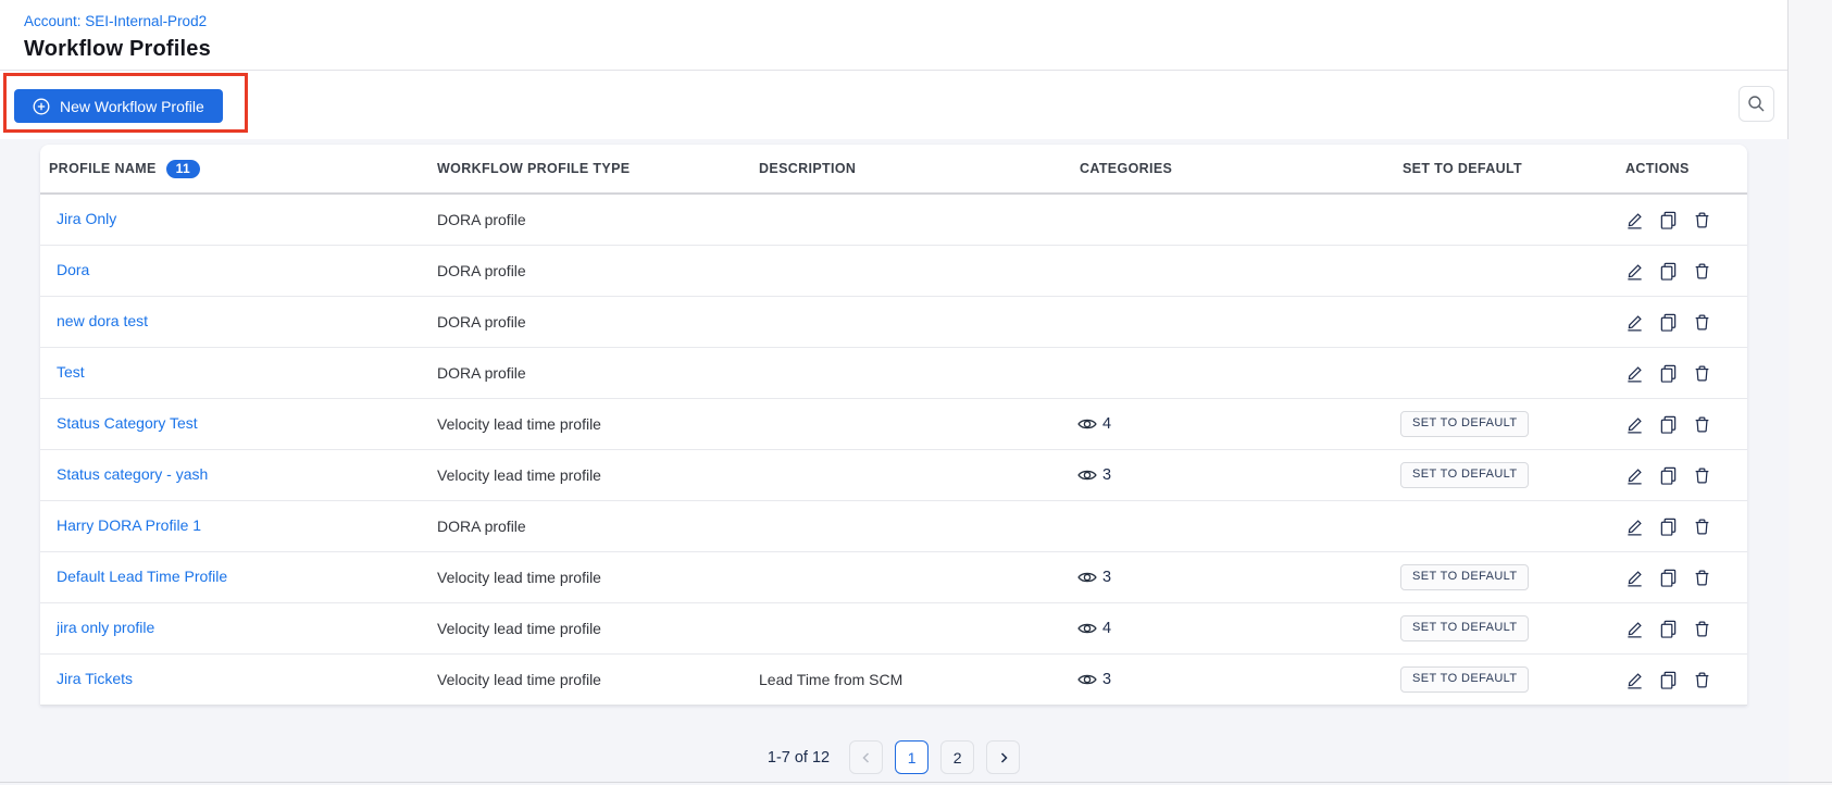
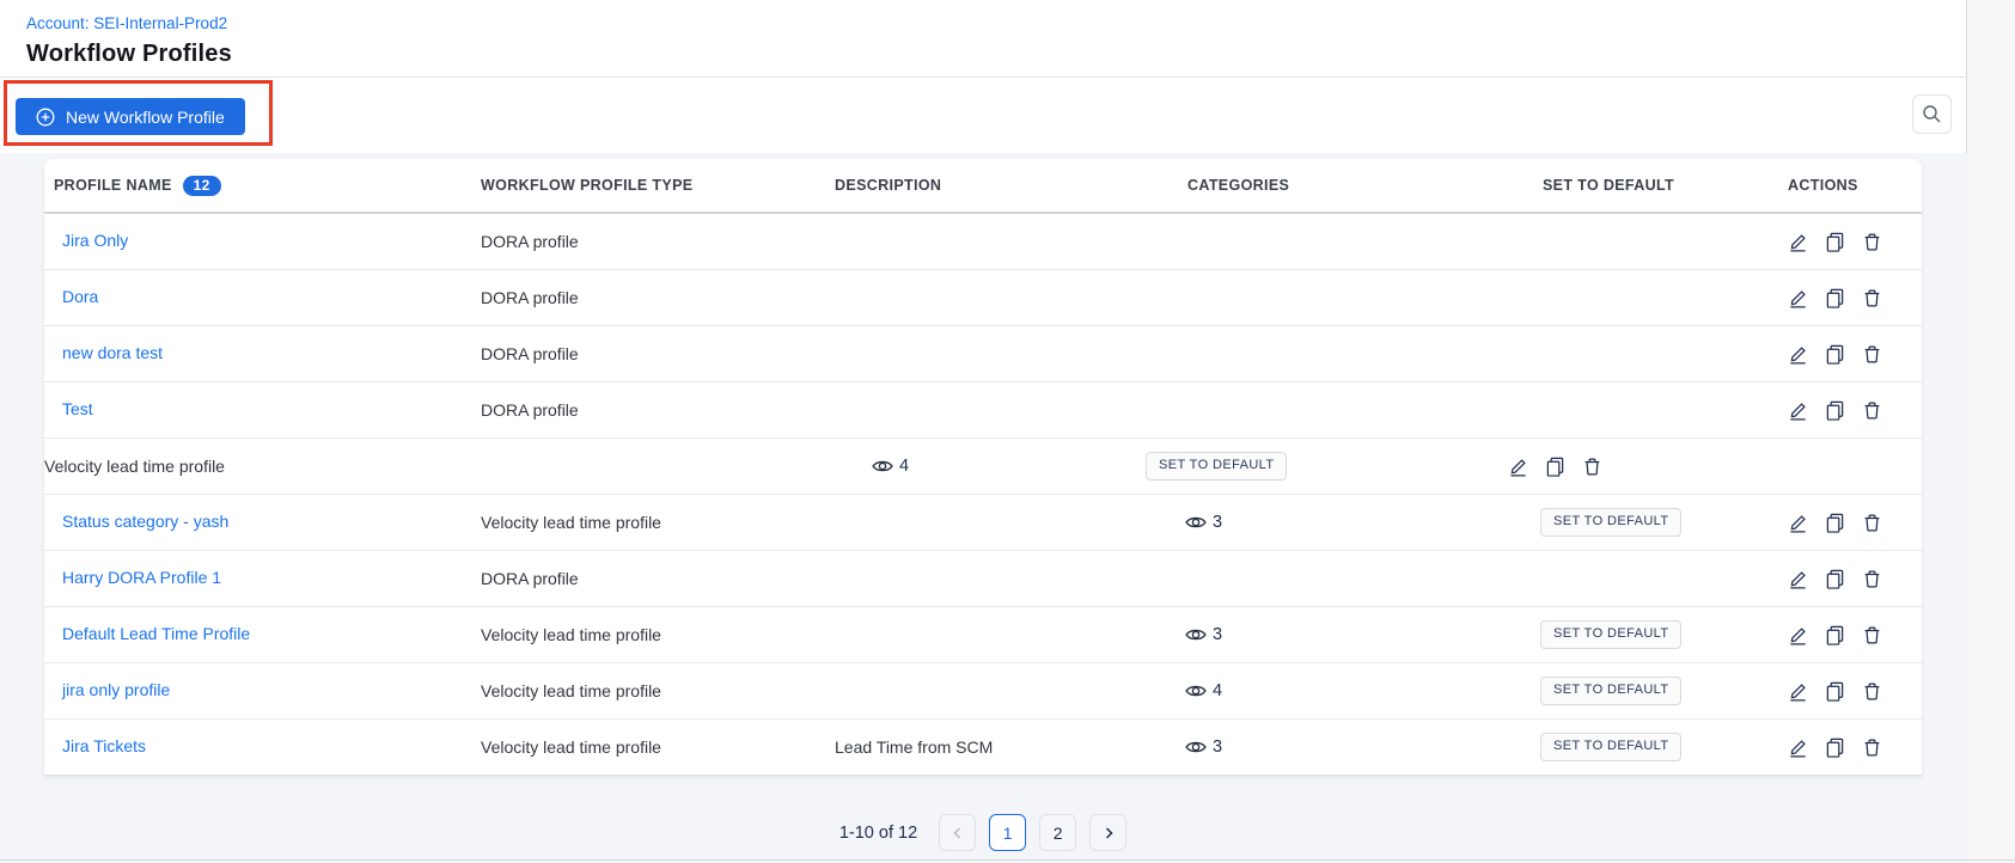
  Account: SEI-Internal-Prod2
  Workflow Profiles
  New Workflow Profile
  PROFILE NAME
- 11
+ 12
  WORKFLOW PROFILE TYPE
  DESCRIPTION
  CATEGORIES
  SET TO DEFAULT
  ACTIONS
  Jira Only
  DORA profile
  Dora
  DORA profile
  new dora test
  DORA profile
  Test
  DORA profile
- Status Category Test
  Velocity lead time profile
  4
  SET TO DEFAULT
  Status category - yash
  Velocity lead time profile
  3
  SET TO DEFAULT
  Harry DORA Profile 1
  DORA profile
  Default Lead Time Profile
  Velocity lead time profile
  3
  SET TO DEFAULT
  jira only profile
  Velocity lead time profile
  4
  SET TO DEFAULT
  Jira Tickets
  Velocity lead time profile
  Lead Time from SCM
  3
  SET TO DEFAULT
- 1-7 of 12
+ 1-10 of 12
  1
  2
